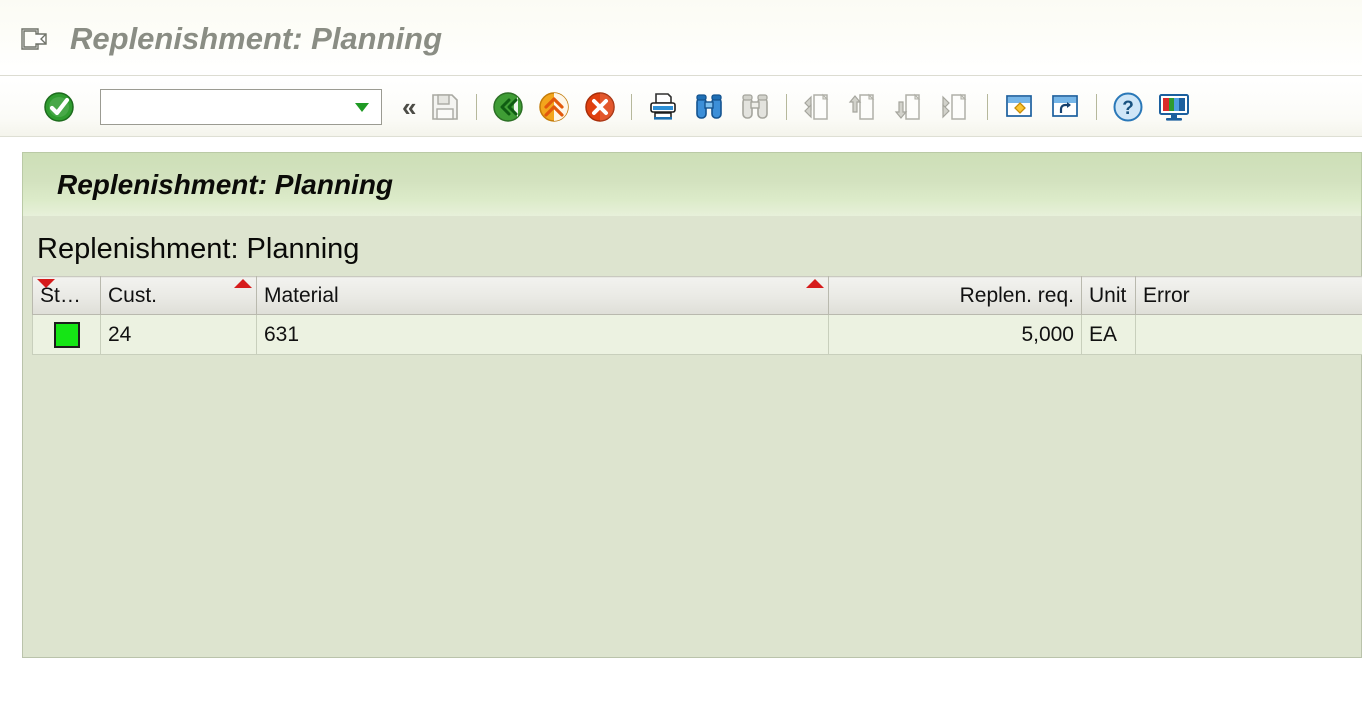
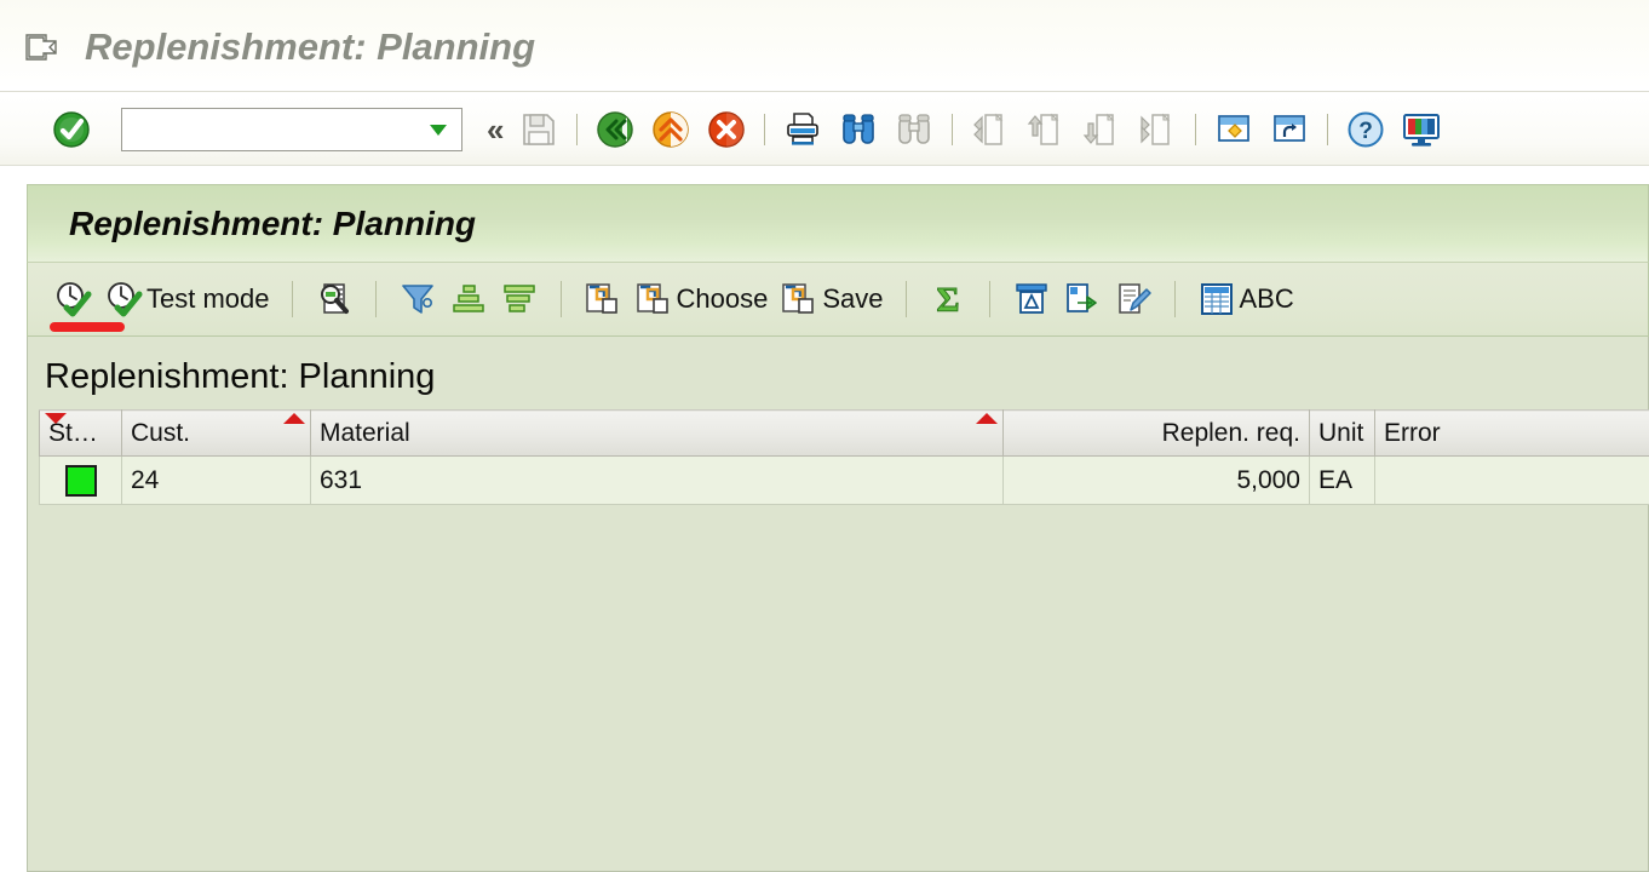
  Replenishment: Planning
  «
  ?
  Replenishment: Planning
+ Test mode
+ Choose
+ Save
+ Σ
+ ABC
  Replenishment: Planning
  St…	Cust.	Material	Replen. req.	Unit	Error
  	24	631	5,000	EA
